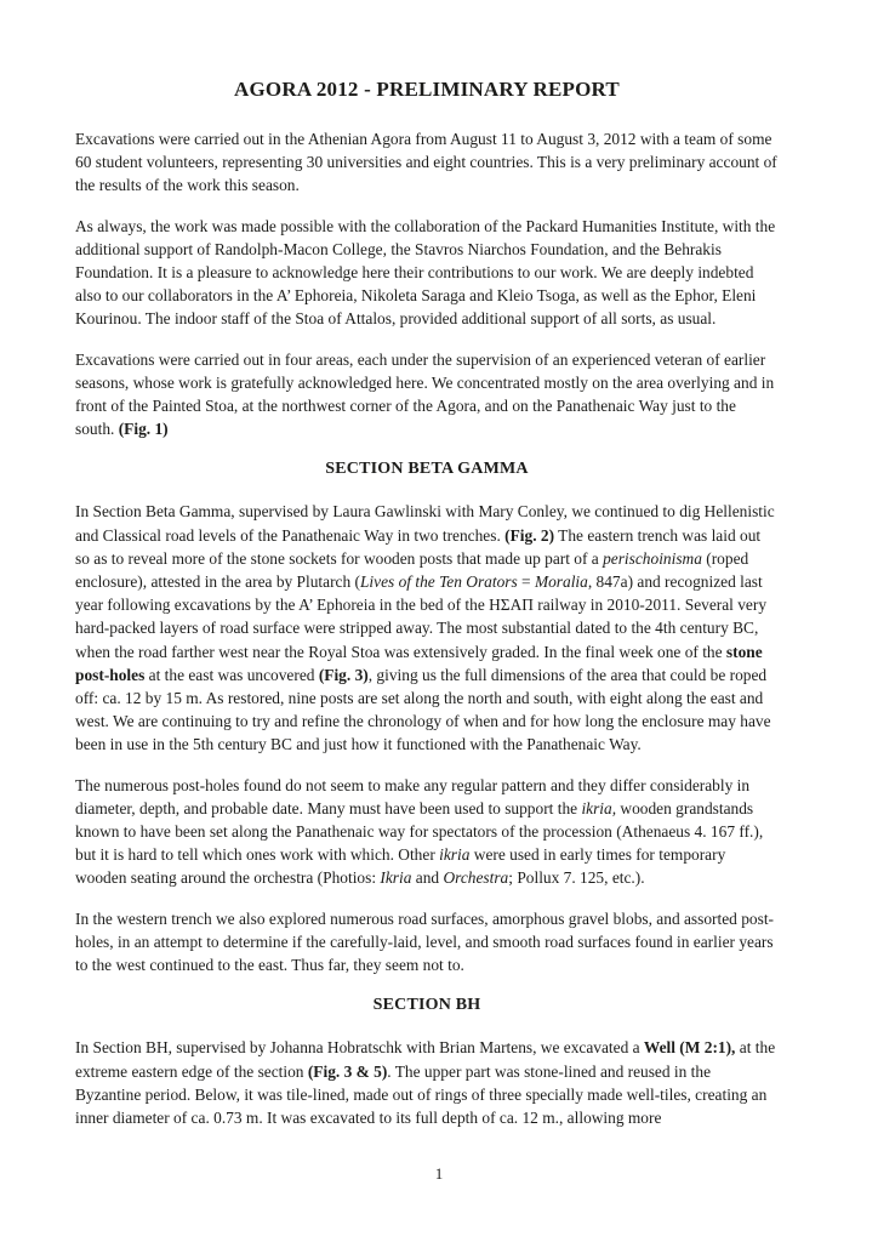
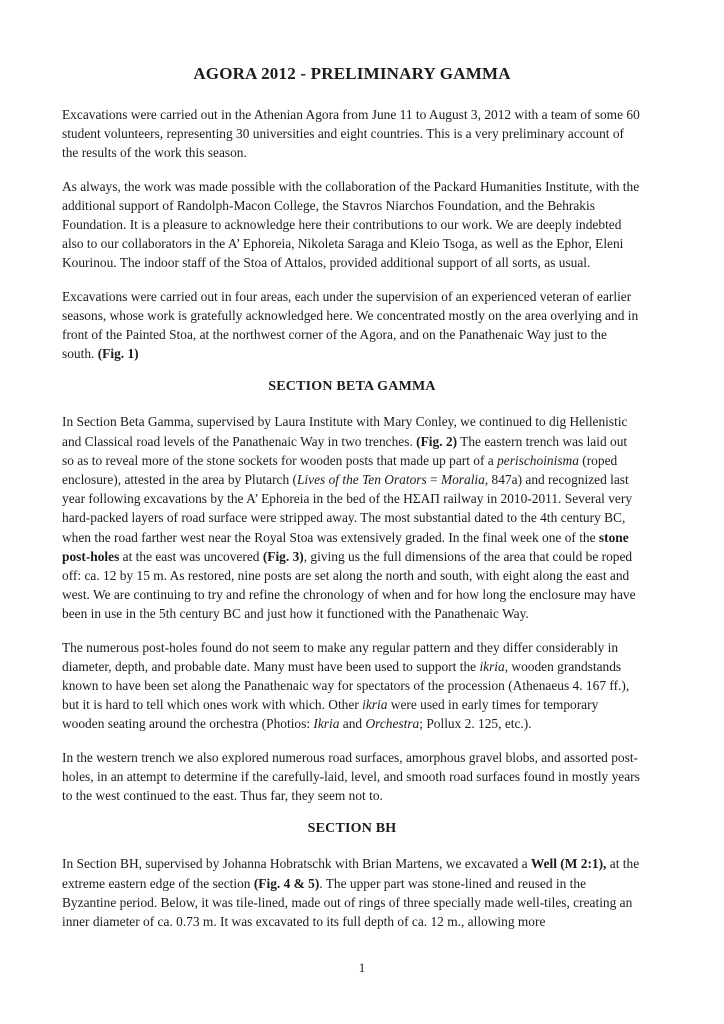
- AGORA 2012 - PRELIMINARY REPORT
+ AGORA 2012 - PRELIMINARY GAMMA
- Excavations were carried out in the Athenian Agora from August 11 to August 3, 2012 with a team of some 60 student volunteers, representing 30 universities and eight countries. This is a very preliminary account of the results of the work this season.
+ Excavations were carried out in the Athenian Agora from June 11 to August 3, 2012 with a team of some 60 student volunteers, representing 30 universities and eight countries. This is a very preliminary account of the results of the work this season.
  As always, the work was made possible with the collaboration of the Packard Humanities Institute, with the additional support of Randolph-Macon College, the Stavros Niarchos Foundation, and the Behrakis Foundation. It is a pleasure to acknowledge here their contributions to our work. We are deeply indebted also to our collaborators in the A’ Ephoreia, Nikoleta Saraga and Kleio Tsoga, as well as the Ephor, Eleni Kourinou. The indoor staff of the Stoa of Attalos, provided additional support of all sorts, as usual.
  Excavations were carried out in four areas, each under the supervision of an experienced veteran of earlier seasons, whose work is gratefully acknowledged here. We concentrated mostly on the area overlying and in front of the Painted Stoa, at the northwest corner of the Agora, and on the Panathenaic Way just to the south. (Fig. 1)
  SECTION BETA GAMMA
- In Section Beta Gamma, supervised by Laura Gawlinski with Mary Conley, we continued to dig Hellenistic and Classical road levels of the Panathenaic Way in two trenches. (Fig. 2) The eastern trench was laid out so as to reveal more of the stone sockets for wooden posts that made up part of a perischoinisma (roped enclosure), attested in the area by Plutarch (Lives of the Ten Orators = Moralia, 847a) and recognized last year following excavations by the A’ Ephoreia in the bed of the ΗΣΑΠ railway in 2010-2011. Several very hard-packed layers of road surface were stripped away. The most substantial dated to the 4th century BC, when the road farther west near the Royal Stoa was extensively graded. In the final week one of the stone post-holes at the east was uncovered (Fig. 3), giving us the full dimensions of the area that could be roped off: ca. 12 by 15 m. As restored, nine posts are set along the north and south, with eight along the east and west. We are continuing to try and refine the chronology of when and for how long the enclosure may have been in use in the 5th century BC and just how it functioned with the Panathenaic Way.
+ In Section Beta Gamma, supervised by Laura Institute with Mary Conley, we continued to dig Hellenistic and Classical road levels of the Panathenaic Way in two trenches. (Fig. 2) The eastern trench was laid out so as to reveal more of the stone sockets for wooden posts that made up part of a perischoinisma (roped enclosure), attested in the area by Plutarch (Lives of the Ten Orators = Moralia, 847a) and recognized last year following excavations by the A’ Ephoreia in the bed of the ΗΣΑΠ railway in 2010-2011. Several very hard-packed layers of road surface were stripped away. The most substantial dated to the 4th century BC, when the road farther west near the Royal Stoa was extensively graded. In the final week one of the stone post-holes at the east was uncovered (Fig. 3), giving us the full dimensions of the area that could be roped off: ca. 12 by 15 m. As restored, nine posts are set along the north and south, with eight along the east and west. We are continuing to try and refine the chronology of when and for how long the enclosure may have been in use in the 5th century BC and just how it functioned with the Panathenaic Way.
- The numerous post-holes found do not seem to make any regular pattern and they differ considerably in diameter, depth, and probable date. Many must have been used to support the ikria, wooden grandstands known to have been set along the Panathenaic way for spectators of the procession (Athenaeus 4. 167 ff.), but it is hard to tell which ones work with which. Other ikria were used in early times for temporary wooden seating around the orchestra (Photios: Ikria and Orchestra; Pollux 7. 125, etc.).
+ The numerous post-holes found do not seem to make any regular pattern and they differ considerably in diameter, depth, and probable date. Many must have been used to support the ikria, wooden grandstands known to have been set along the Panathenaic way for spectators of the procession (Athenaeus 4. 167 ff.), but it is hard to tell which ones work with which. Other ikria were used in early times for temporary wooden seating around the orchestra (Photios: Ikria and Orchestra; Pollux 2. 125, etc.).
- In the western trench we also explored numerous road surfaces, amorphous gravel blobs, and assorted post-holes, in an attempt to determine if the carefully-laid, level, and smooth road surfaces found in earlier years to the west continued to the east. Thus far, they seem not to.
+ In the western trench we also explored numerous road surfaces, amorphous gravel blobs, and assorted post-holes, in an attempt to determine if the carefully-laid, level, and smooth road surfaces found in mostly years to the west continued to the east. Thus far, they seem not to.
  SECTION BH
- In Section BH, supervised by Johanna Hobratschk with Brian Martens, we excavated a Well (M 2:1), at the extreme eastern edge of the section (Fig. 3 & 5). The upper part was stone-lined and reused in the Byzantine period. Below, it was tile-lined, made out of rings of three specially made well-tiles, creating an inner diameter of ca. 0.73 m. It was excavated to its full depth of ca. 12 m., allowing more
+ In Section BH, supervised by Johanna Hobratschk with Brian Martens, we excavated a Well (M 2:1), at the extreme eastern edge of the section (Fig. 4 & 5). The upper part was stone-lined and reused in the Byzantine period. Below, it was tile-lined, made out of rings of three specially made well-tiles, creating an inner diameter of ca. 0.73 m. It was excavated to its full depth of ca. 12 m., allowing more
  1
